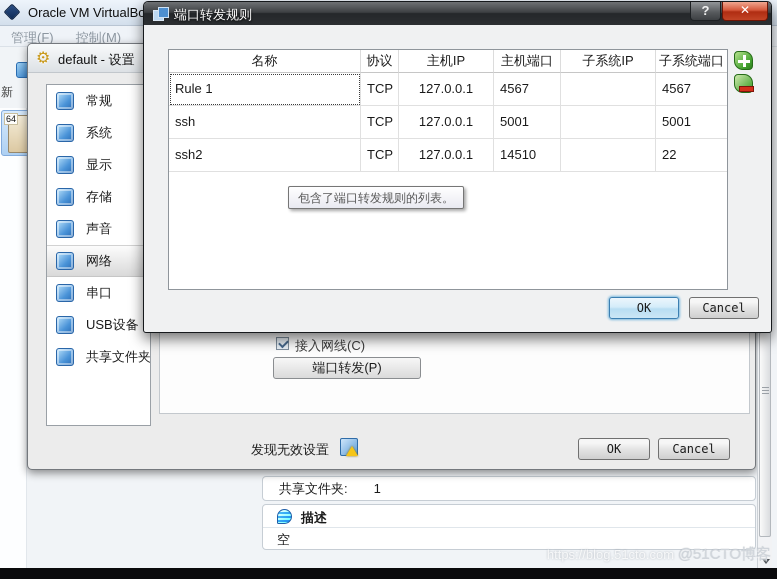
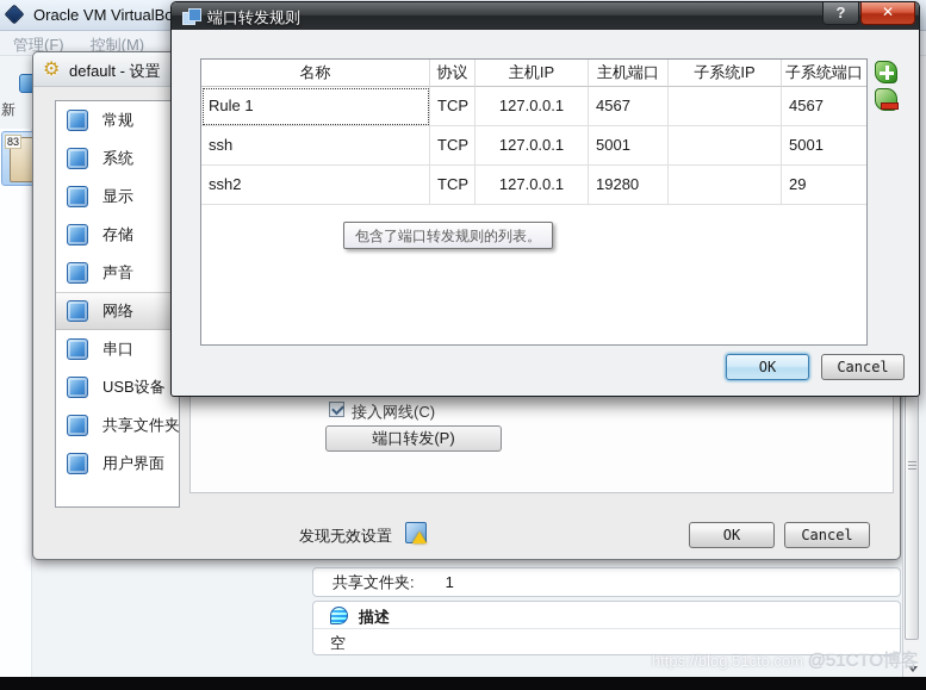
  Oracle VM VirtualBo
  管理(F) 控制(M)
  新
- 64
+ 83
  共享文件夹: 1
  描述
  空
  https://blog.51cto.com @51CTO博客
  ⚙
  default - 设置
  常规
  系统
  显示
  存储
  声音
  网络
  串口
  USB设备
  共享文件夹
+ 用户界面
  接入网线(C)
  端口转发(P)
  发现无效设置
  OK
  Cancel
  端口转发规则
  ?
  ✕
  名称
  协议
  主机IP
  主机端口
  子系统IP
  子系统端口
  Rule 1
  TCP
  127.0.0.1
  4567
  4567
  ssh
  TCP
  127.0.0.1
  5001
  5001
  ssh2
  TCP
  127.0.0.1
- 14510
+ 19280
- 22
+ 29
  包含了端口转发规则的列表。
  OK
  Cancel
